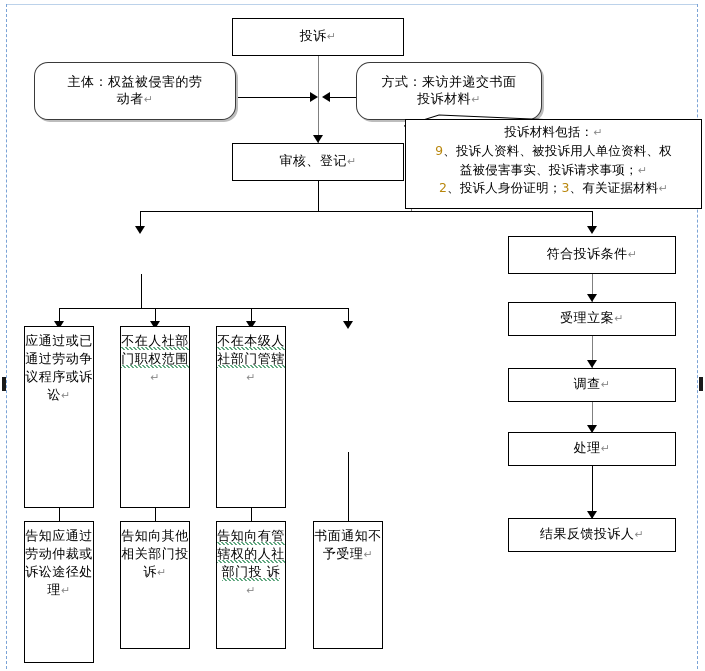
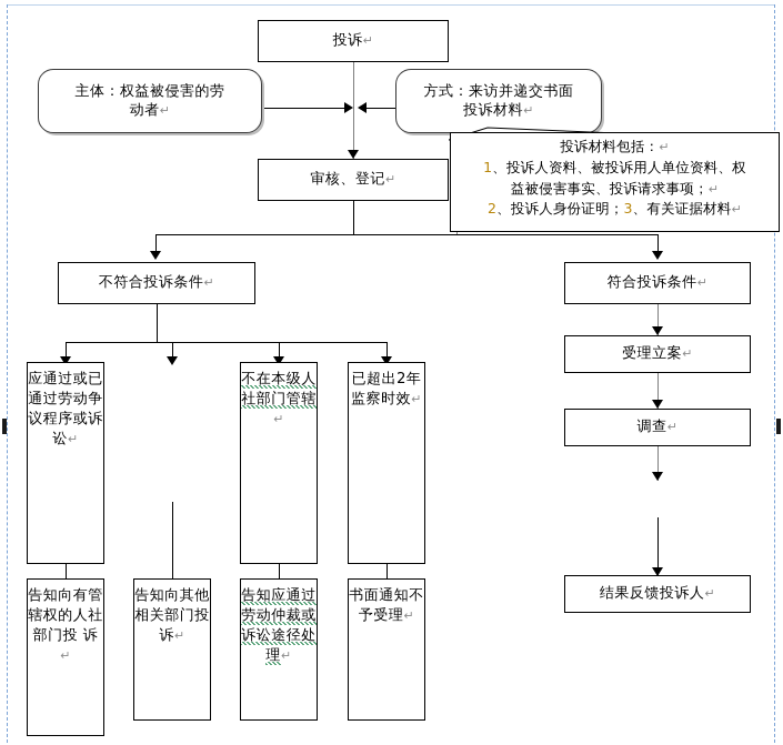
  投诉↵
  主体：权益被侵害的劳
  动者↵
  方式：来访并递交书面
  投诉材料↵
  投诉材料包括：↵
- 9、投诉人资料、被投诉用人单位资料、权
+ 1、投诉人资料、被投诉用人单位资料、权
  益被侵害事实、投诉请求事项；↵
  2、投诉人身份证明；3、有关证据材料↵
  审核、登记↵
+ 不符合投诉条件↵
  应通过或已通过劳动争议程序或诉 讼↵
- 不在人社部门职权范围↵
  不在本级人社部门管辖↵
+ 已超出2年监察时效↵
- 告知应通过劳动仲裁或诉讼途径处理↵
+ 告知向有管辖权的人社部门投 诉↵
  告知向其他相关部门投诉↵
- 告知向有管辖权的人社部门投 诉↵
+ 告知应通过劳动仲裁或诉讼途径处理↵
  书面通知不予受理↵
  符合投诉条件↵
  受理立案↵
  调查↵
- 处理↵
  结果反馈投诉人↵
